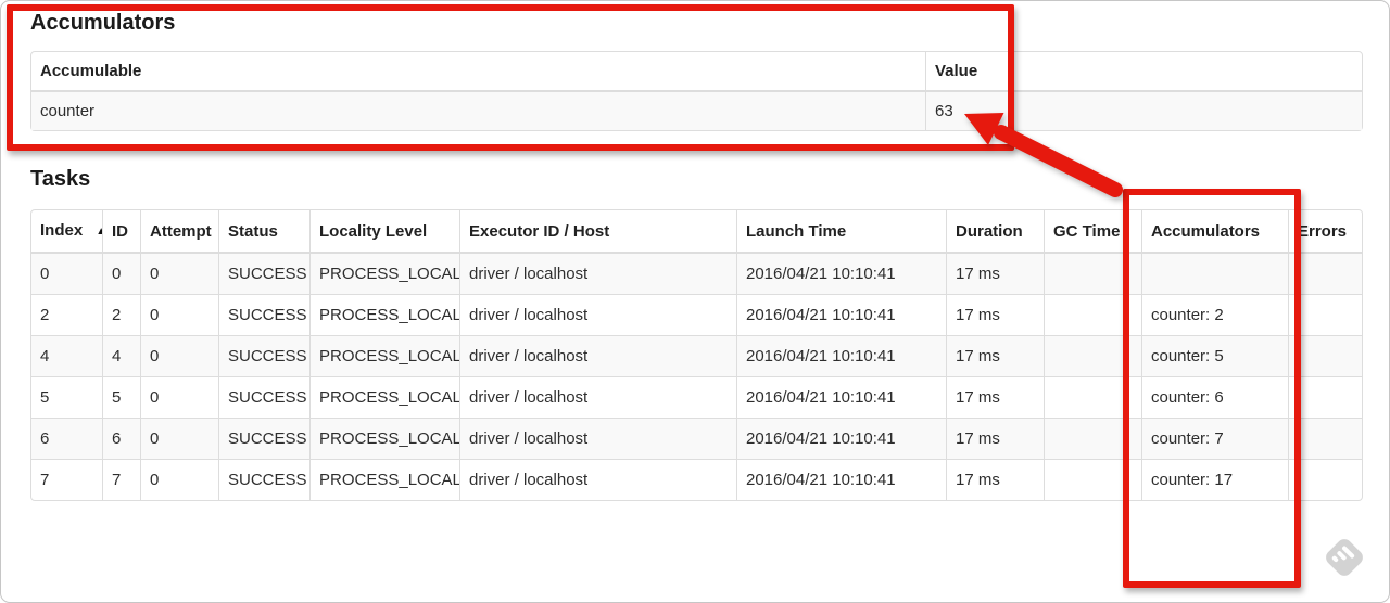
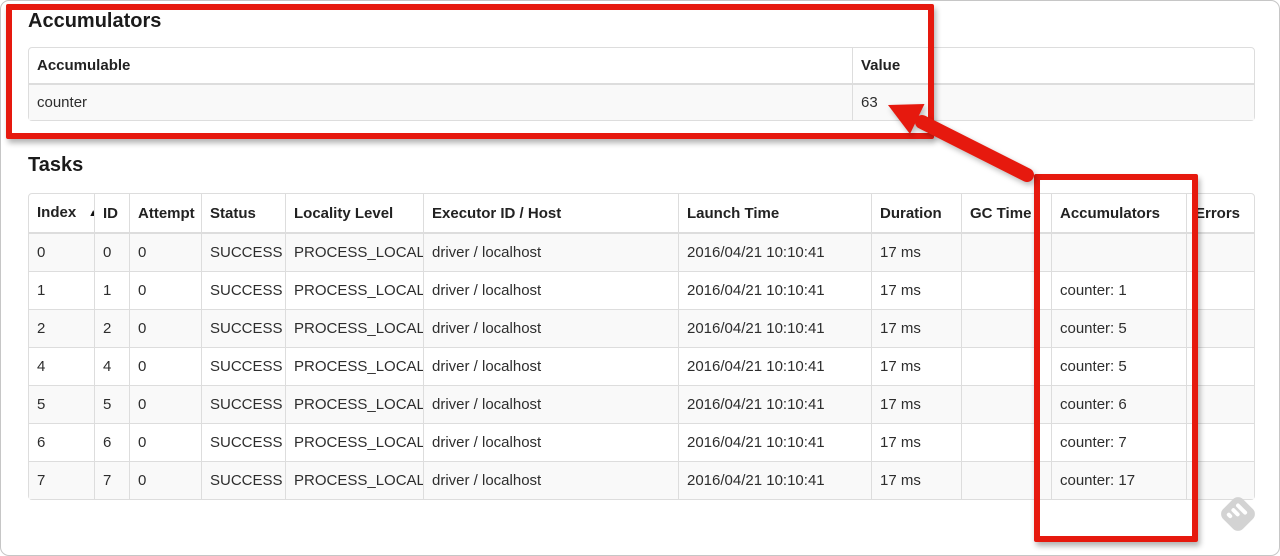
  Accumulators
  Accumulable	Value
  counter	63
  Tasks
  Index ▲	ID	Attempt	Status	Locality Level	Executor ID / Host	Launch Time	Duration	GC Time	Accumulators	Errors
  0	0	0	SUCCESS	PROCESS_LOCAL	driver / localhost	2016/04/21 10:10:41	17 ms
+ 1	1	0	SUCCESS	PROCESS_LOCAL	driver / localhost	2016/04/21 10:10:41	17 ms		counter: 1
- 2	2	0	SUCCESS	PROCESS_LOCAL	driver / localhost	2016/04/21 10:10:41	17 ms		counter: 2
+ 2	2	0	SUCCESS	PROCESS_LOCAL	driver / localhost	2016/04/21 10:10:41	17 ms		counter: 5
  4	4	0	SUCCESS	PROCESS_LOCAL	driver / localhost	2016/04/21 10:10:41	17 ms		counter: 5
  5	5	0	SUCCESS	PROCESS_LOCAL	driver / localhost	2016/04/21 10:10:41	17 ms		counter: 6
  6	6	0	SUCCESS	PROCESS_LOCAL	driver / localhost	2016/04/21 10:10:41	17 ms		counter: 7
  7	7	0	SUCCESS	PROCESS_LOCAL	driver / localhost	2016/04/21 10:10:41	17 ms		counter: 17
